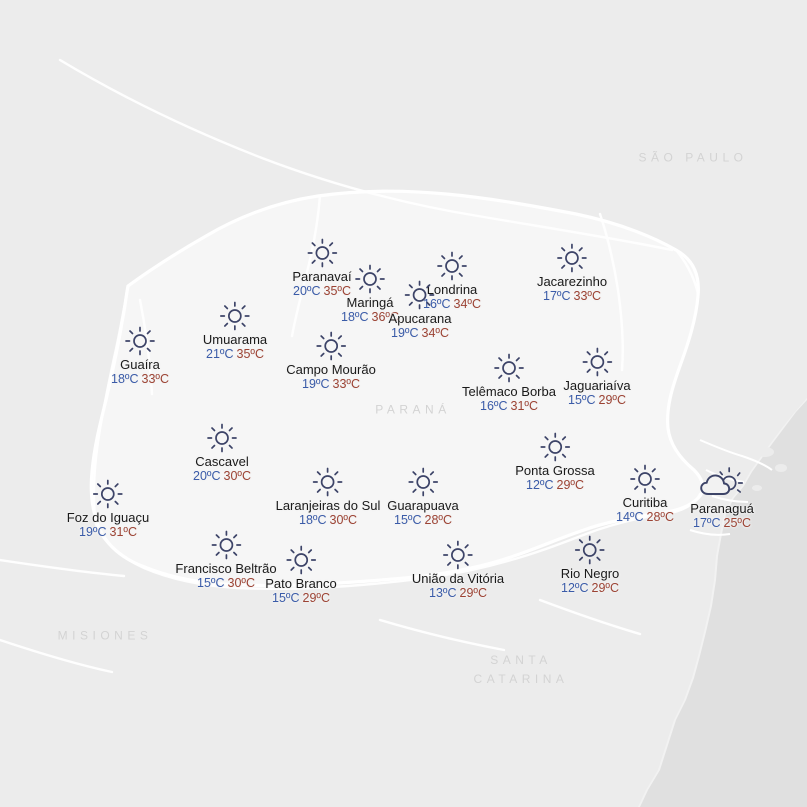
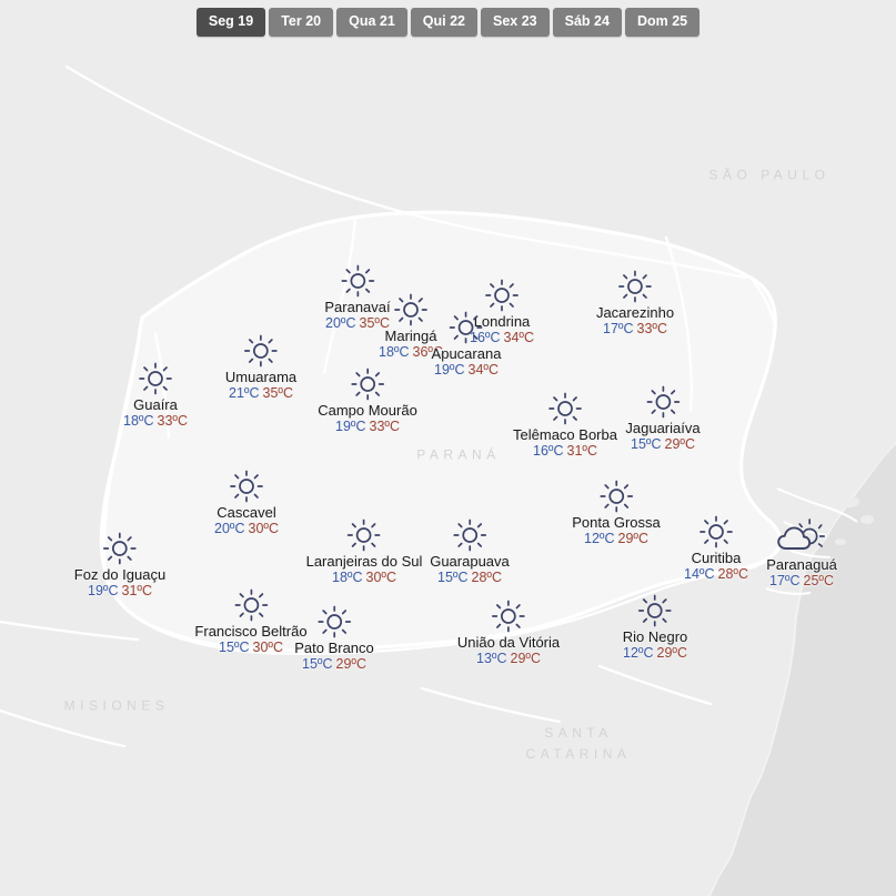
  SÃO PAULO
  PARANÁ
  MISIONES
  SANTA
  CATARINA
+ Seg 19
+ Ter 20
+ Qua 21
+ Qui 22
+ Sex 23
+ Sáb 24
+ Dom 25
  Paranavaí
  20ºC 35ºC
  Maringá
  18ºC 36ºC
  Londrina
  16ºC 34ºC
  Apucarana
  19ºC 34ºC
  Jacarezinho
  17ºC 33ºC
  Umuarama
  21ºC 35ºC
  Campo Mourão
  19ºC 33ºC
  Guaíra
  18ºC 33ºC
  Telêmaco Borba
  16ºC 31ºC
  Jaguariaíva
  15ºC 29ºC
  Cascavel
  20ºC 30ºC
  Ponta Grossa
  12ºC 29ºC
  Laranjeiras do Sul
  18ºC 30ºC
  Guarapuava
  15ºC 28ºC
  Curitiba
  14ºC 28ºC
  Paranaguá
  17ºC 25ºC
  Foz do Iguaçu
  19ºC 31ºC
  Francisco Beltrão
  15ºC 30ºC
  Pato Branco
  15ºC 29ºC
  União da Vitória
  13ºC 29ºC
  Rio Negro
  12ºC 29ºC
